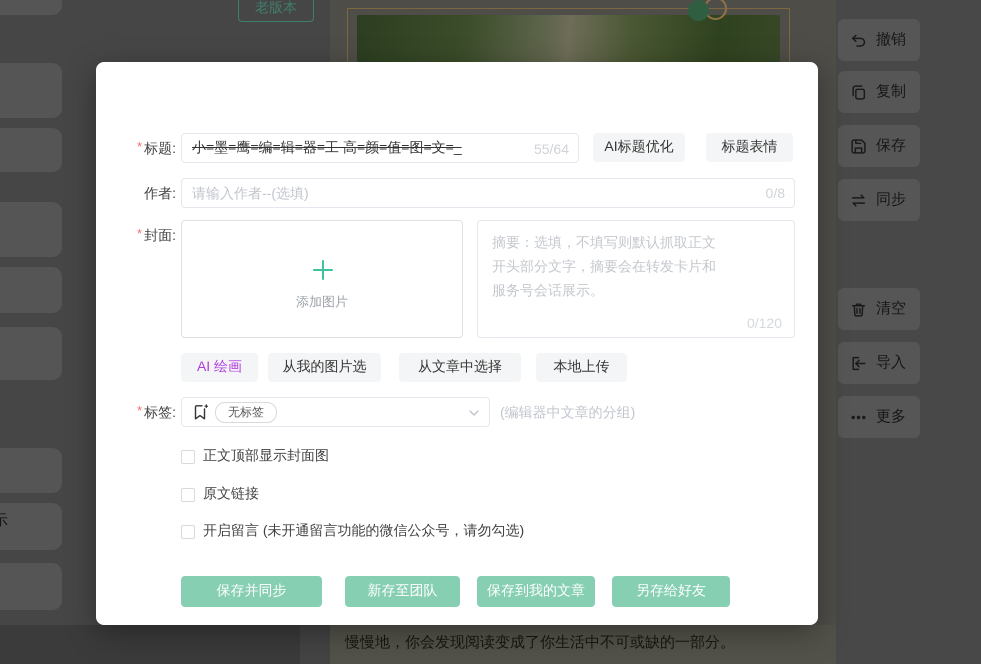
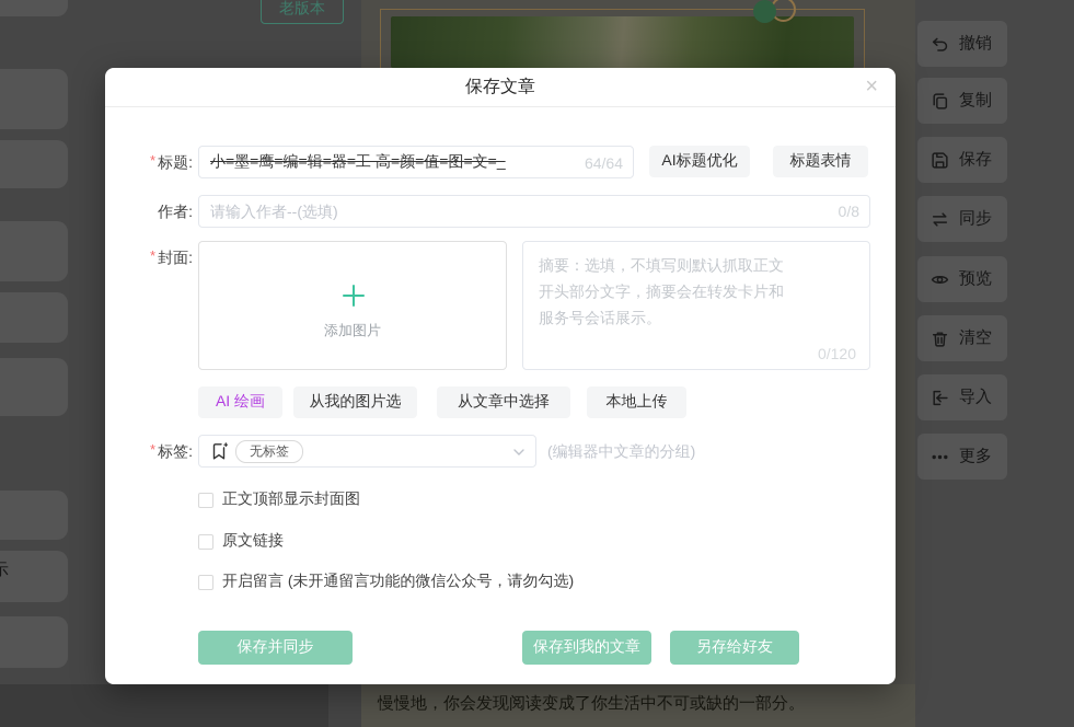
  示
  老版本
  慢慢地，你会发现阅读变成了你生活中不可或缺的一部分。
  撤销
  复制
  保存
  同步
+ 预览
  清空
  导入
  更多
+ 保存文章
+ ×
  * 标题:
  小=墨=鹰=编=辑=器=工 高=颜=值=图=文=_
- 55/64
+ 64/64
  AI标题优化
  标题表情
  作者:
  请输入作者--(选填)
  0/8
  * 封面:
  添加图片
  摘要：选填，不填写则默认抓取正文
  开头部分文字，摘要会在转发卡片和
  服务号会话展示。
  0/120
  AI 绘画
  从我的图片选
  从文章中选择
  本地上传
  * 标签:
  无标签
  (编辑器中文章的分组)
  正文顶部显示封面图
  原文链接
  开启留言 (未开通留言功能的微信公众号，请勿勾选)
  保存并同步
- 新存至团队
  保存到我的文章
  另存给好友
